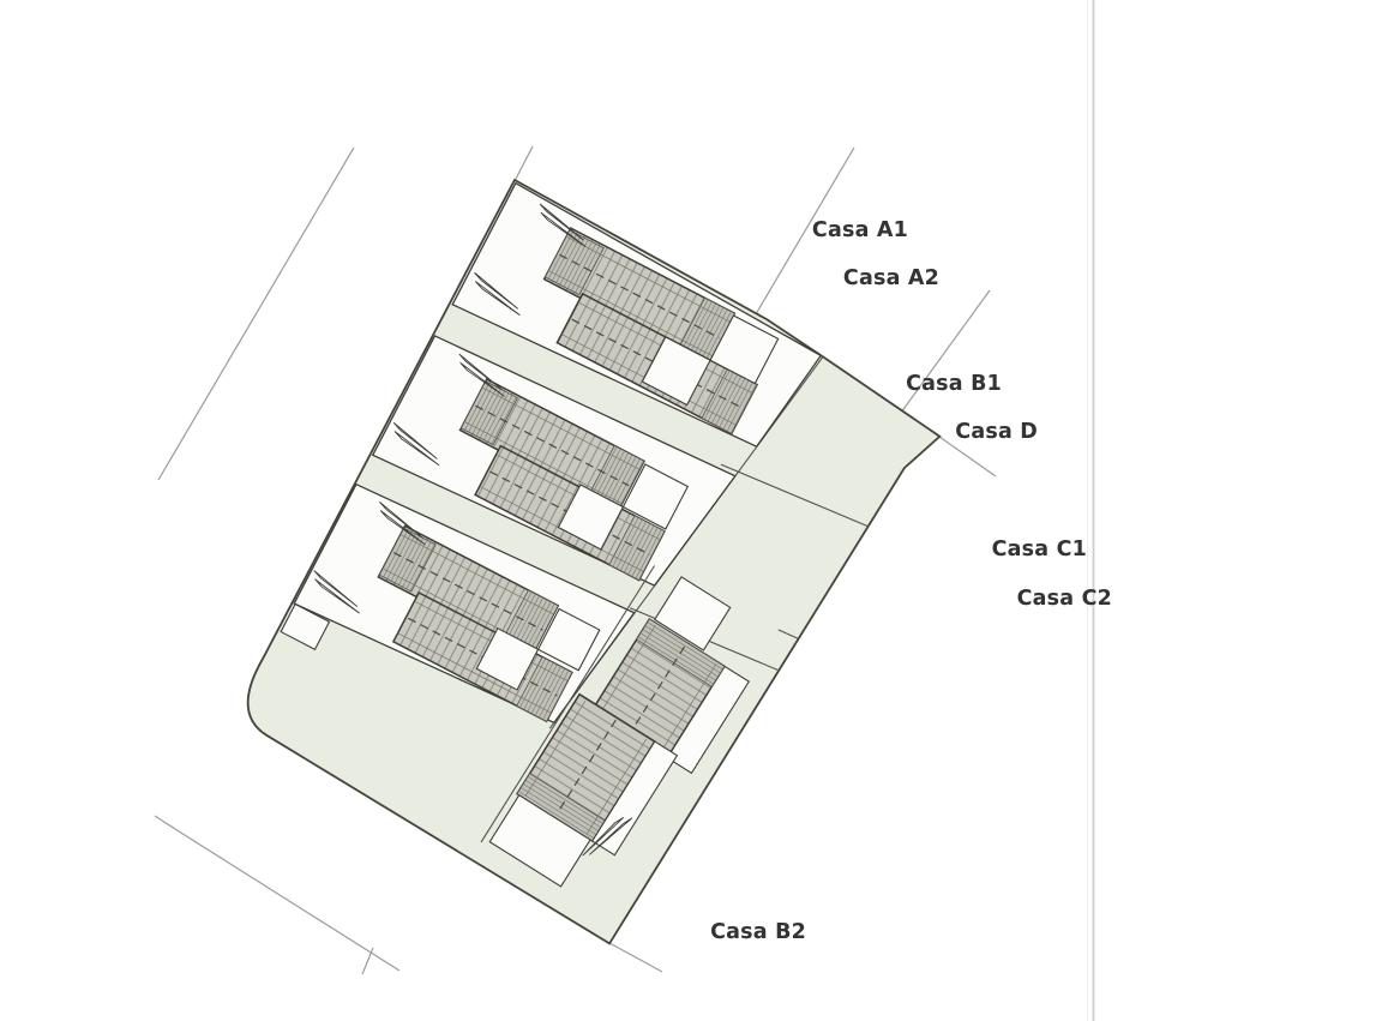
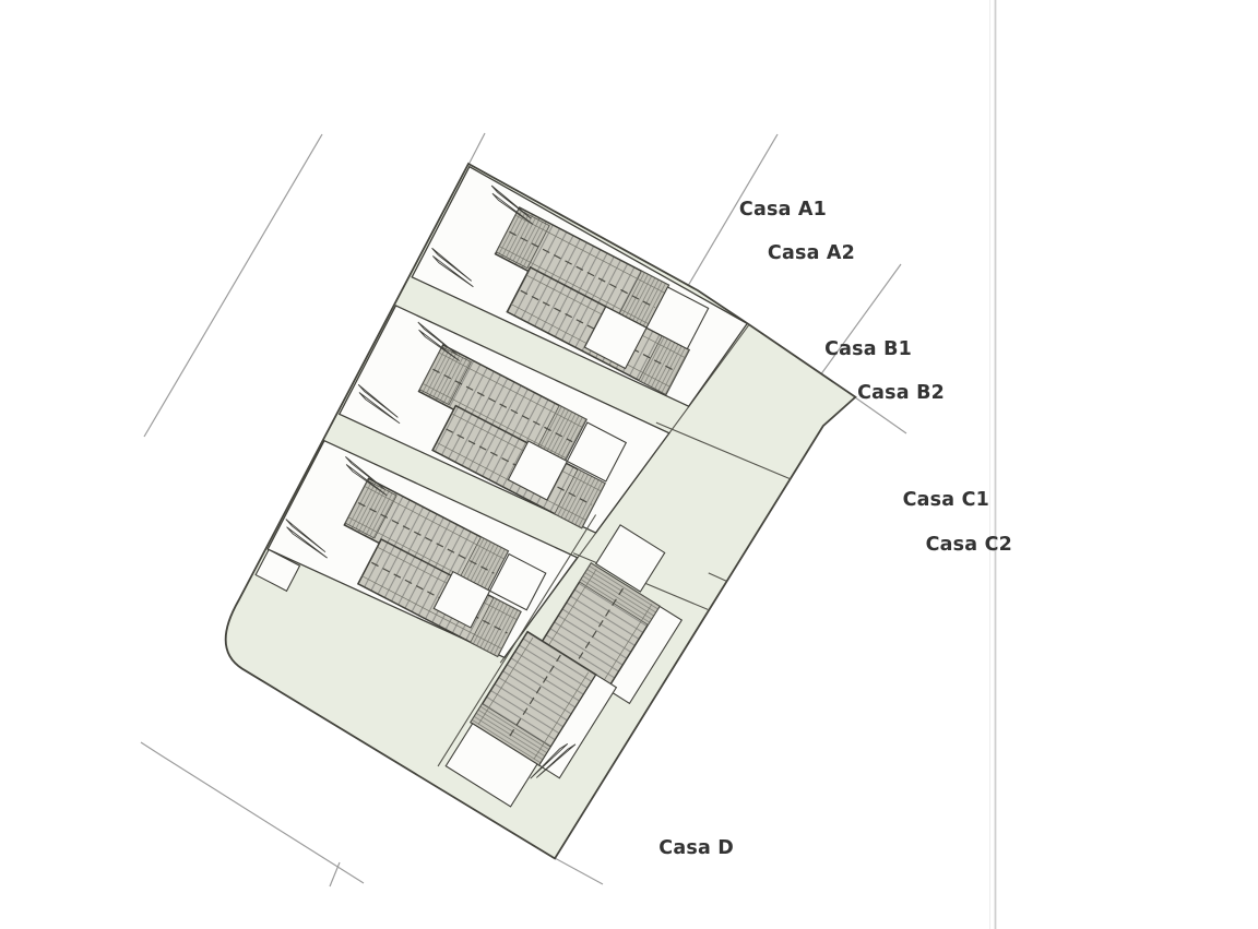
  Casa A1
  Casa A2
  Casa B1
- Casa D
+ Casa B2
  Casa C1
  Casa C2
- Casa B2
+ Casa D
